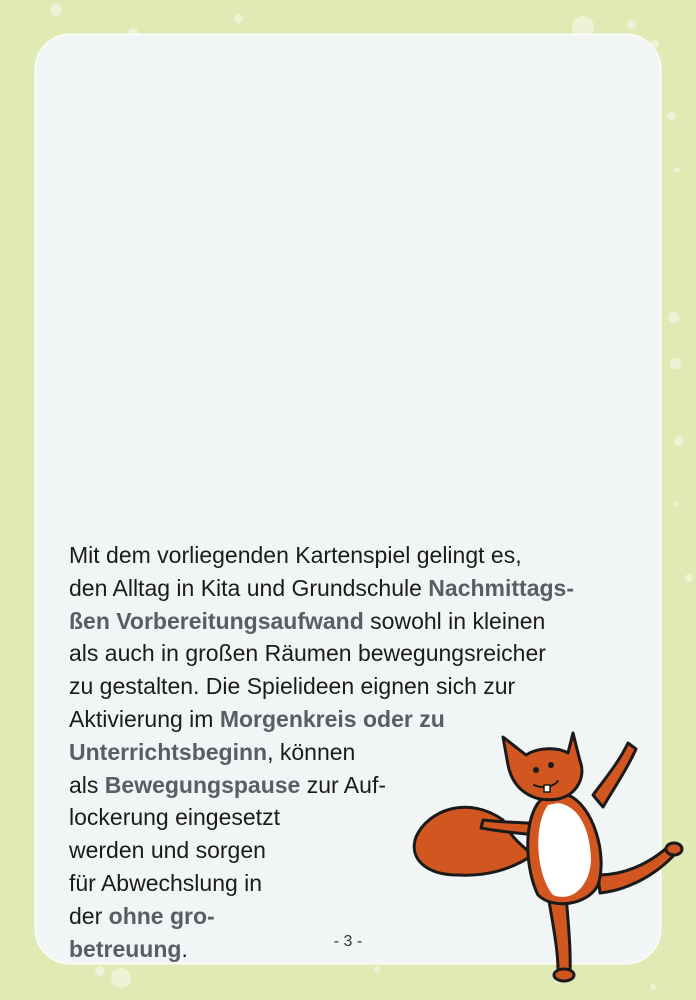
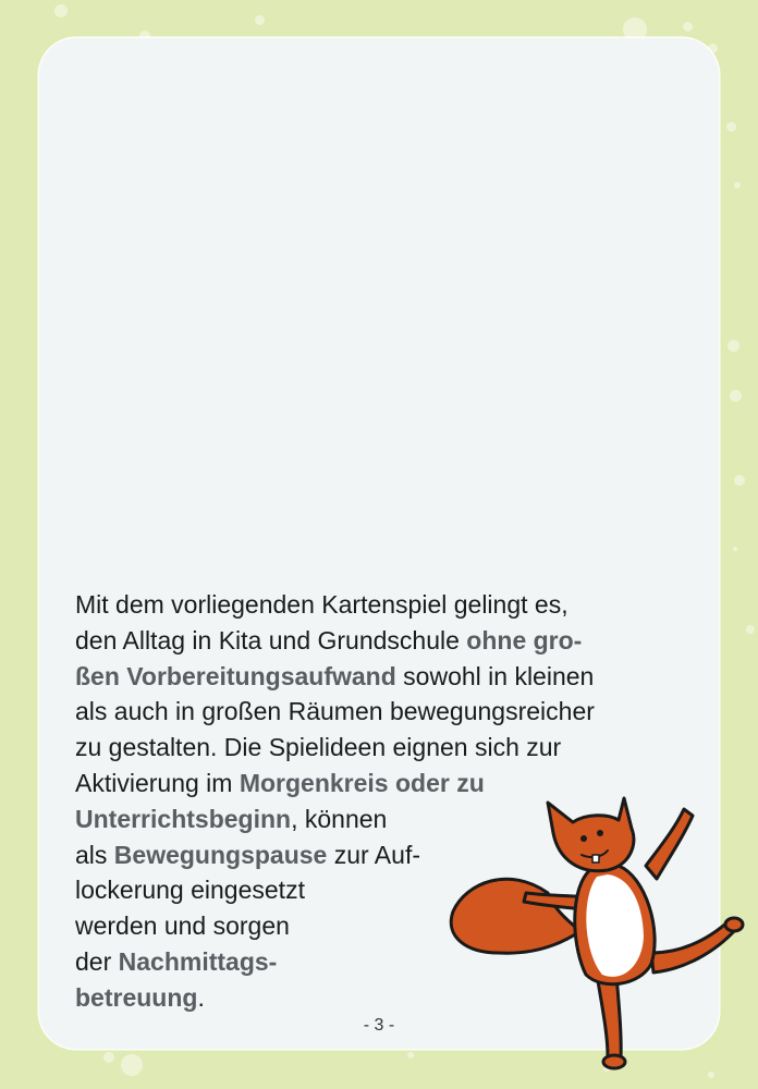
  Mit dem vorliegenden Kartenspiel gelingt es,
- den Alltag in Kita und Grundschule Nachmittags-
+ den Alltag in Kita und Grundschule ohne gro-
  ßen Vorbereitungsaufwand sowohl in kleinen
  als auch in großen Räumen bewegungsreicher
  zu gestalten. Die Spielideen eignen sich zur
  Aktivierung im Morgenkreis oder zu
  Unterrichtsbeginn, können
  als Bewegungspause zur Auf-
  lockerung eingesetzt
  werden und sorgen
- für Abwechslung in
- der ohne gro-
+ der Nachmittags-
  betreuung.
  - 3 -
